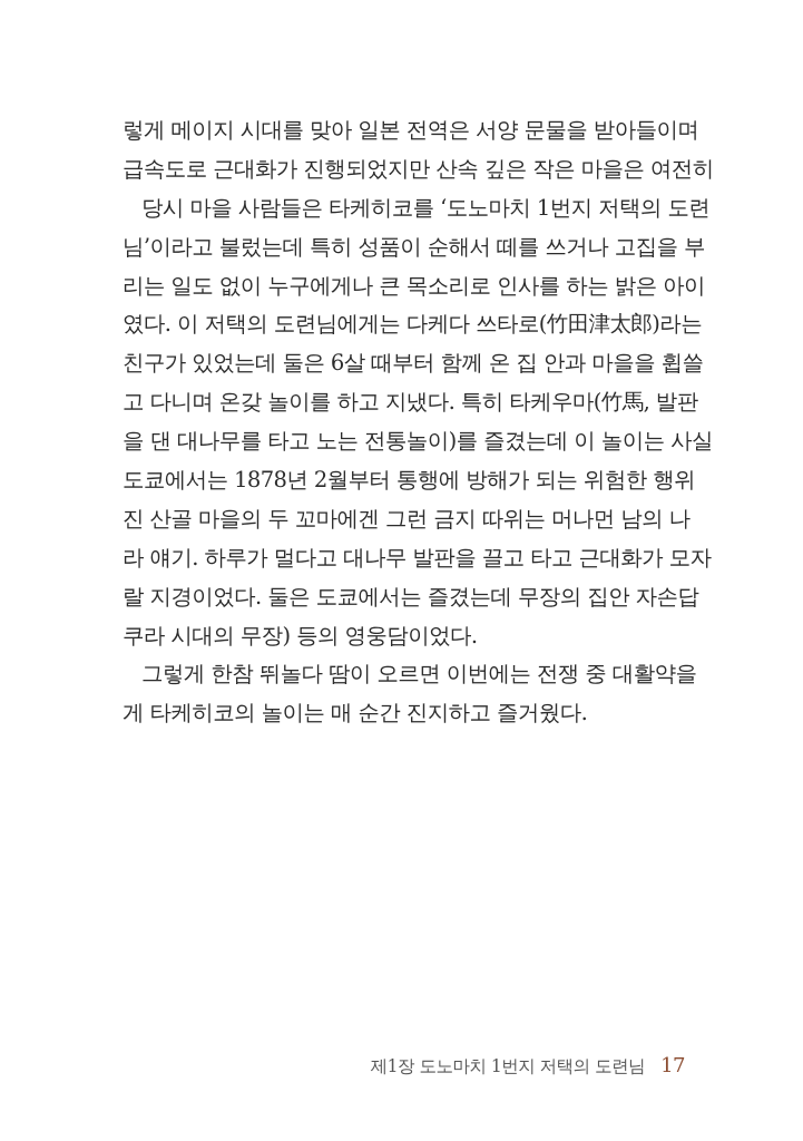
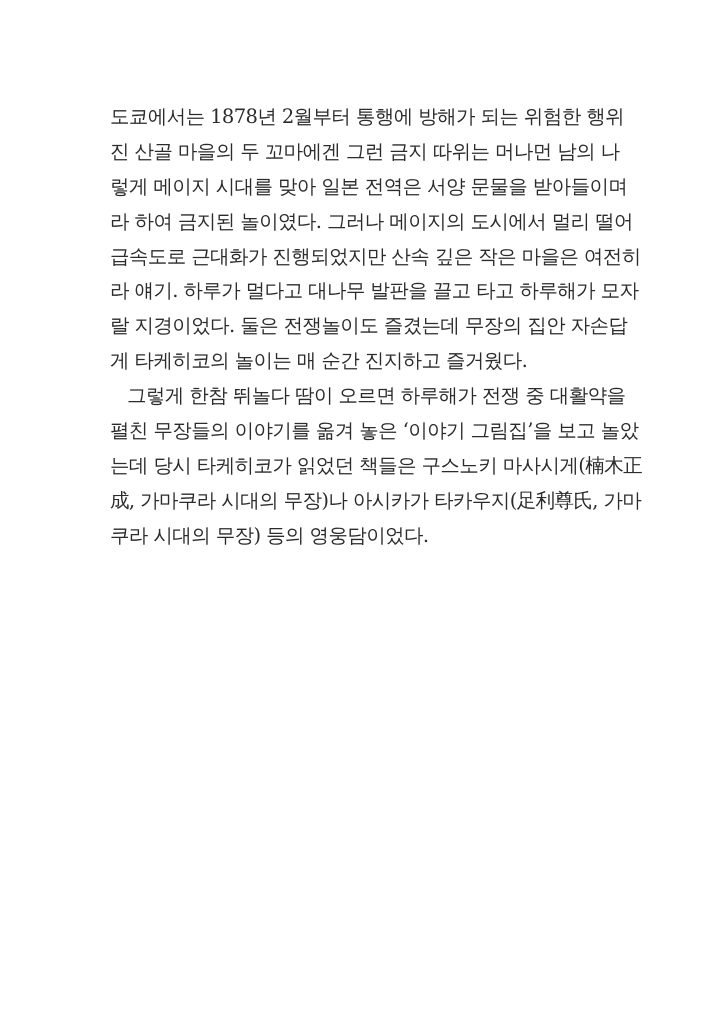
- 렇게 메이지 시대를 맞아 일본 전역은 서양 문물을 받아들이며
+ 도쿄에서는 1878년 2월부터 통행에 방해가 되는 위험한 행위
- 급속도로 근대화가 진행되었지만 산속 깊은 작은 마을은 여전히
+ 진 산골 마을의 두 꼬마에겐 그런 금지 따위는 머나먼 남의 나
- 당시 마을 사람들은 타케히코를 ‘도노마치 1번지 저택의 도련
- 님’이라고 불렀는데 특히 성품이 순해서 떼를 쓰거나 고집을 부
- 리는 일도 없이 누구에게나 큰 목소리로 인사를 하는 밝은 아이
- 였다. 이 저택의 도련님에게는 다케다 쓰타로(竹田津太郎)라는
- 친구가 있었는데 둘은 6살 때부터 함께 온 집 안과 마을을 휩쓸
- 고 다니며 온갖 놀이를 하고 지냈다. 특히 타케우마(竹馬, 발판
- 을 댄 대나무를 타고 노는 전통놀이)를 즐겼는데 이 놀이는 사실
- 도쿄에서는 1878년 2월부터 통행에 방해가 되는 위험한 행위
+ 렇게 메이지 시대를 맞아 일본 전역은 서양 문물을 받아들이며
+ 라 하여 금지된 놀이였다. 그러나 메이지의 도시에서 멀리 떨어
- 진 산골 마을의 두 꼬마에겐 그런 금지 따위는 머나먼 남의 나
+ 급속도로 근대화가 진행되었지만 산속 깊은 작은 마을은 여전히
- 라 얘기. 하루가 멀다고 대나무 발판을 끌고 타고 근대화가 모자
+ 라 얘기. 하루가 멀다고 대나무 발판을 끌고 타고 하루해가 모자
- 랄 지경이었다. 둘은 도쿄에서는 즐겼는데 무장의 집안 자손답
+ 랄 지경이었다. 둘은 전쟁놀이도 즐겼는데 무장의 집안 자손답
- 쿠라 시대의 무장) 등의 영웅담이었다.
+ 게 타케히코의 놀이는 매 순간 진지하고 즐거웠다.
- 그렇게 한참 뛰놀다 땀이 오르면 이번에는 전쟁 중 대활약을
+ 그렇게 한참 뛰놀다 땀이 오르면 하루해가 전쟁 중 대활약을
+ 펼친 무장들의 이야기를 옮겨 놓은 ‘이야기 그림집’을 보고 놀았
+ 는데 당시 타케히코가 읽었던 책들은 구스노키 마사시게(楠木正
+ 成, 가마쿠라 시대의 무장)나 아시카가 타카우지(足利尊氏, 가마
- 게 타케히코의 놀이는 매 순간 진지하고 즐거웠다.
+ 쿠라 시대의 무장) 등의 영웅담이었다.
- 제1장 도노마치 1번지 저택의 도련님 17
